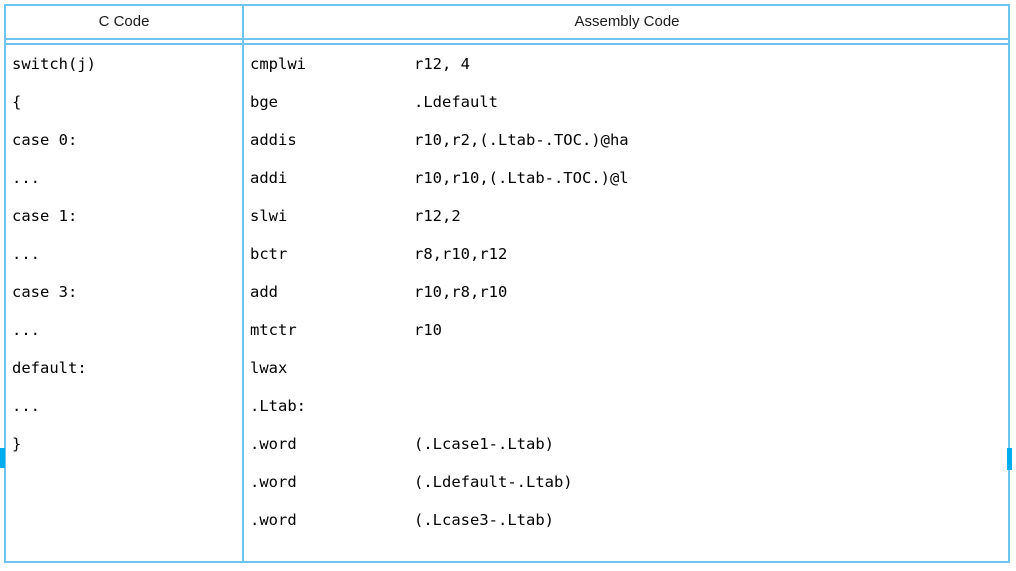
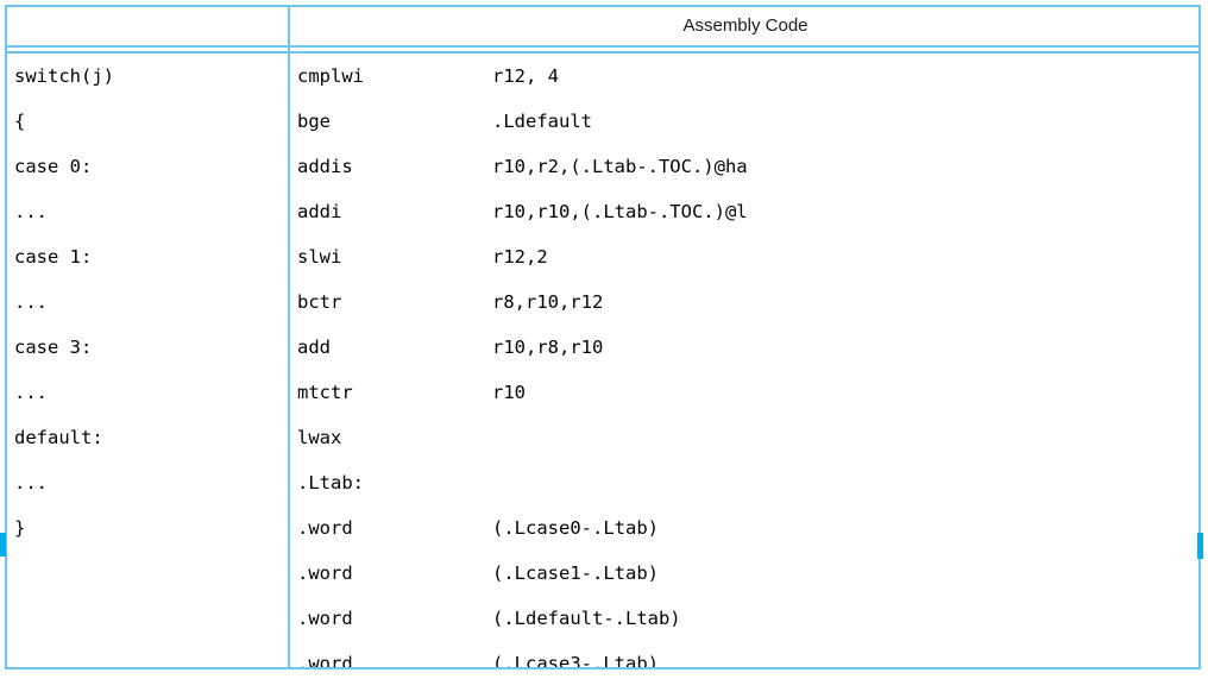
- C Code
  Assembly Code
  switch(j)
  {
  case 0:
  ...
  case 1:
  ...
  case 3:
  ...
  default:
  ...
  }
  cmplwi r12, 4
  bge .Ldefault
  addis r10,r2,(.Ltab-.TOC.)@ha
  addi r10,r10,(.Ltab-.TOC.)@l
  slwi r12,2
  bctr r8,r10,r12
  add r10,r8,r10
  mtctr r10
  lwax
  .Ltab:
+ .word (.Lcase0-.Ltab)
  .word (.Lcase1-.Ltab)
  .word (.Ldefault-.Ltab)
  .word (.Lcase3-.Ltab)
